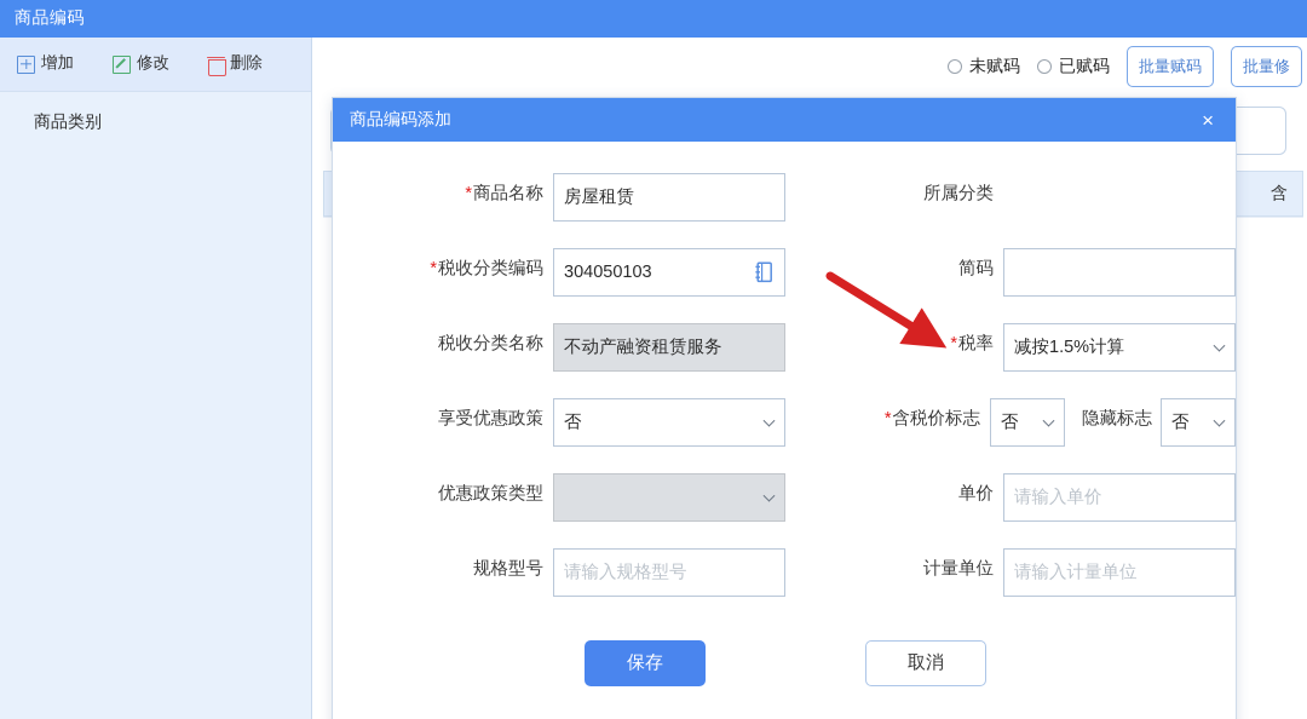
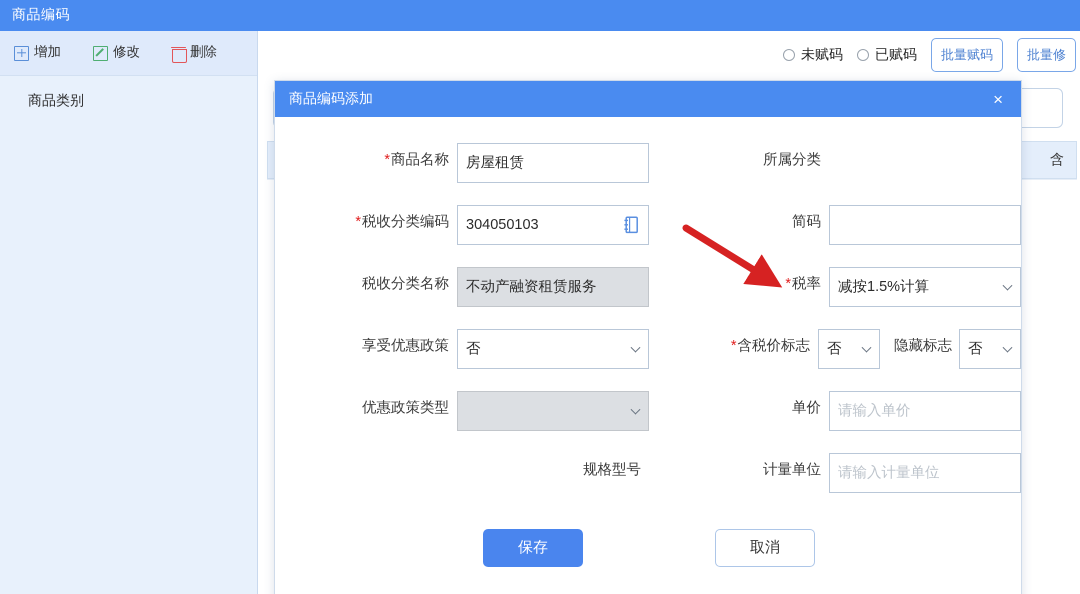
  商品编码
  增加
  修改
  删除
  商品类别
  未赋码
  已赋码
  批量赋码
  批量修
  含
  商品编码添加
  ×
  *商品名称
  房屋租赁
  所属分类
  *税收分类编码
  304050103
  简码
  税收分类名称
  不动产融资租赁服务
  *税率
  减按1.5%计算
  享受优惠政策
  否
  *含税价标志
  否
  隐藏标志
  否
  优惠政策类型
  单价
  请输入单价
  规格型号
- 请输入规格型号
  计量单位
  请输入计量单位
  保存
  取消
